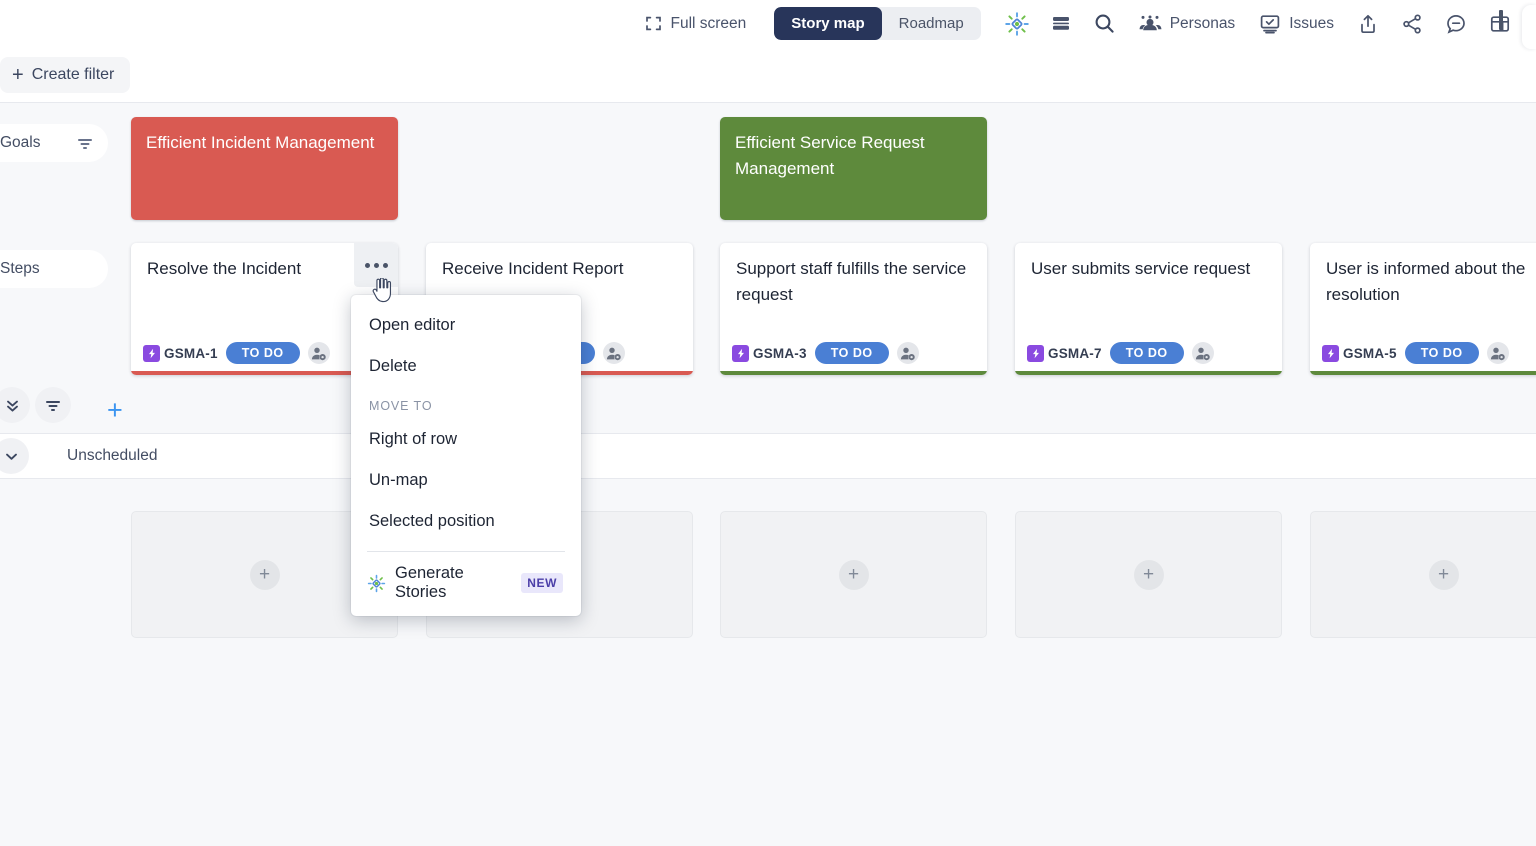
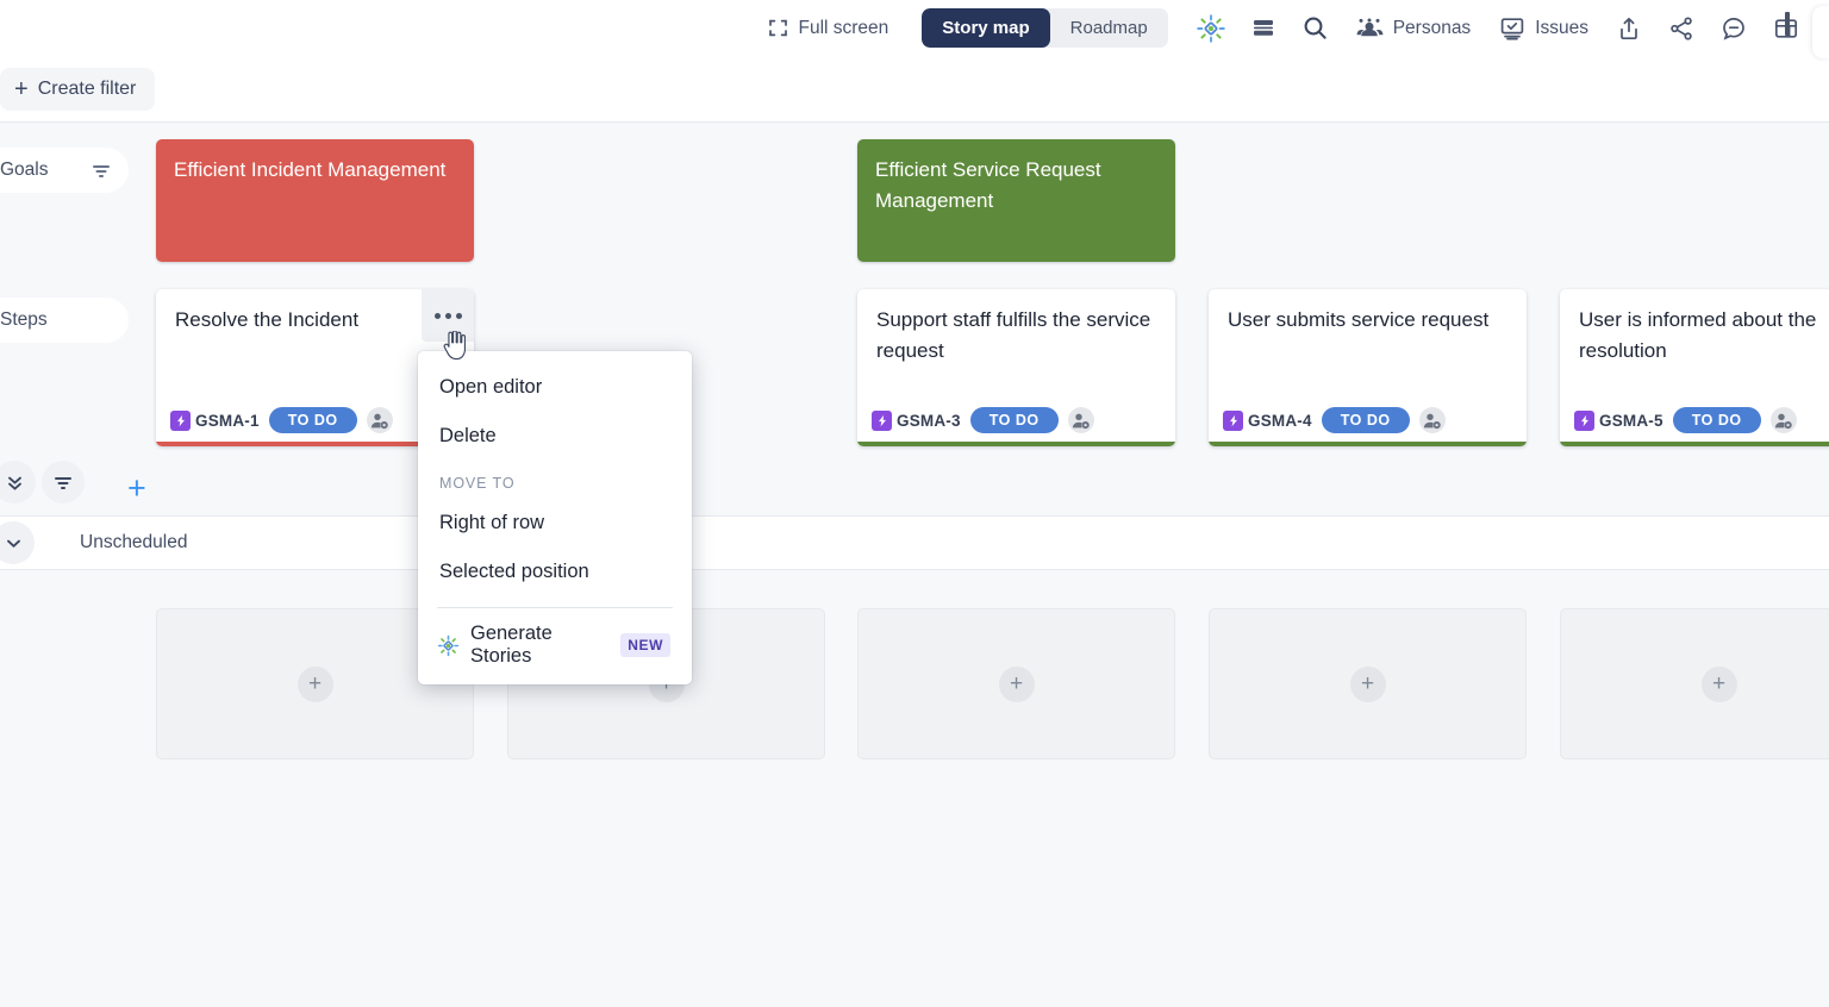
  Full screen
  Story map
  Roadmap
  Personas
  Issues
  +
  Create filter
  Goals
  Efficient Incident Management
  Efficient Service Request Management
  Steps
  +
  Resolve the Incident
  GSMA-1
  TO DO
- Receive Incident Report
  Support staff fulfills the service request
  GSMA-3
  TO DO
  User submits service request
- GSMA-7
+ GSMA-4
  TO DO
  User is informed about the resolution
  GSMA-5
  TO DO
  Unscheduled
  +
  +
  +
  +
  Open editor
  Delete
  MOVE TO
  Right of row
- Un-map
  Selected position
  Generate Stories
  NEW
